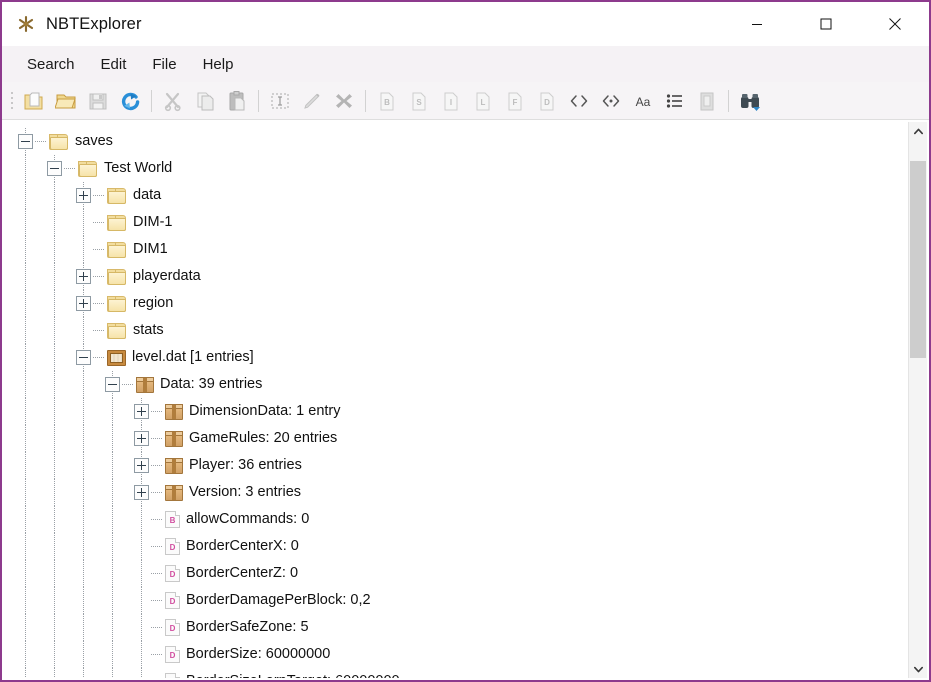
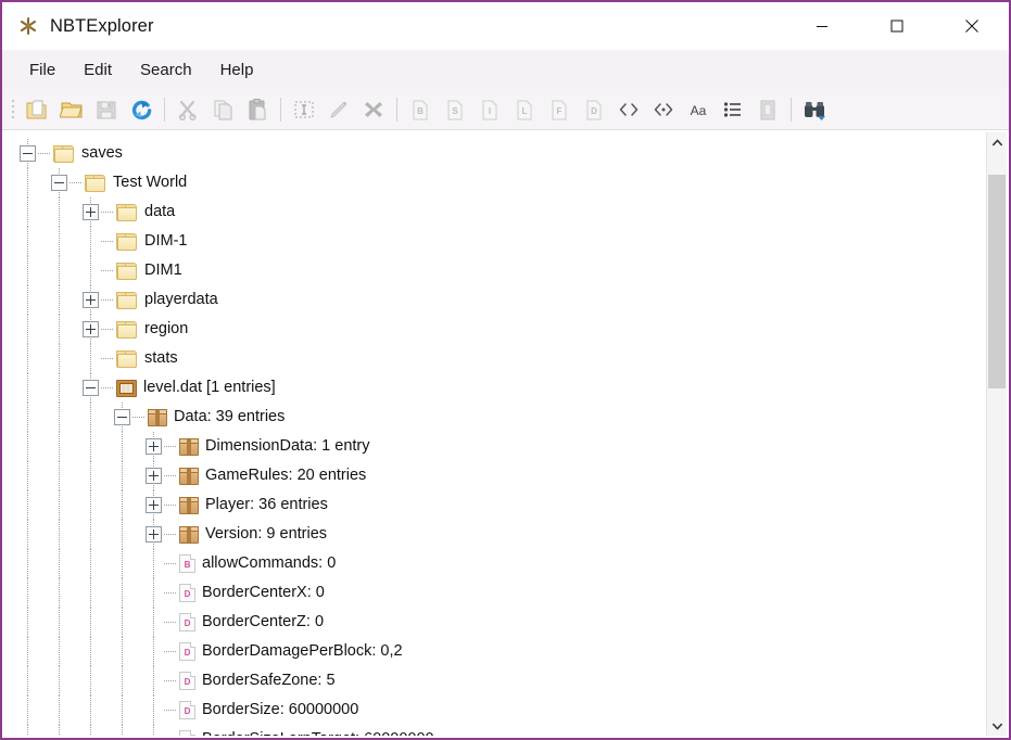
  NBTExplorer
- Search
+ File
  Edit
- File
+ Search
  Help
  B
  S
  I
  L
  F
  D
  Aa
  saves
  Test World
  data
  DIM-1
  DIM1
  playerdata
  region
  stats
  level.dat [1 entries]
  Data: 39 entries
  DimensionData: 1 entry
  GameRules: 20 entries
  Player: 36 entries
- Version: 3 entries
+ Version: 9 entries
  B
  allowCommands: 0
  D
  BorderCenterX: 0
  D
  BorderCenterZ: 0
  D
  BorderDamagePerBlock: 0,2
  D
  BorderSafeZone: 5
  D
  BorderSize: 60000000
